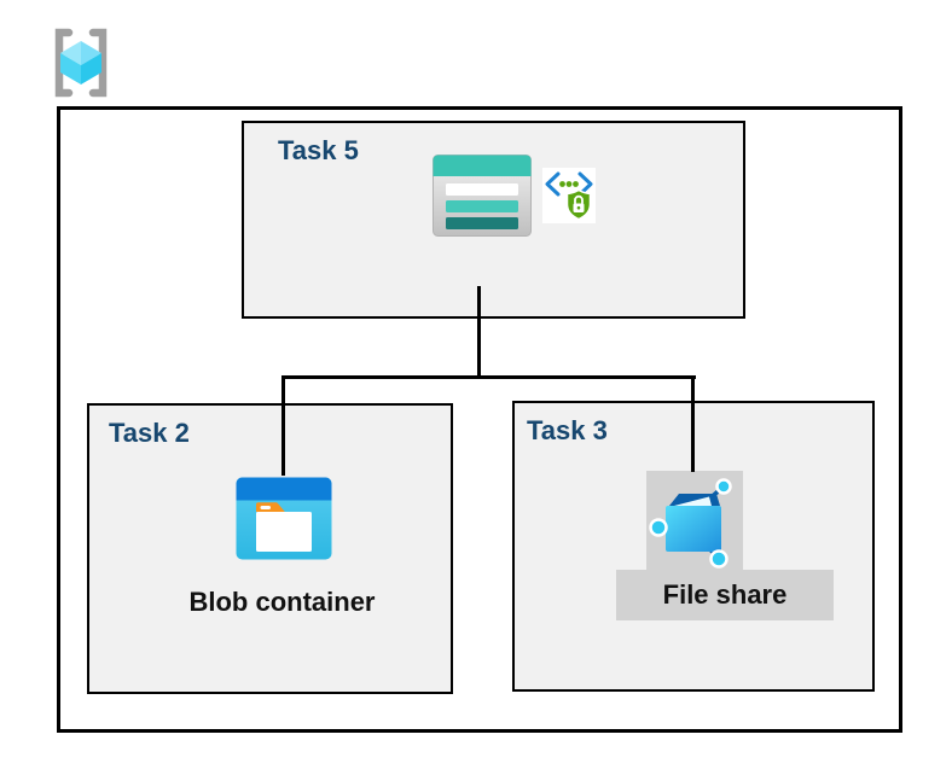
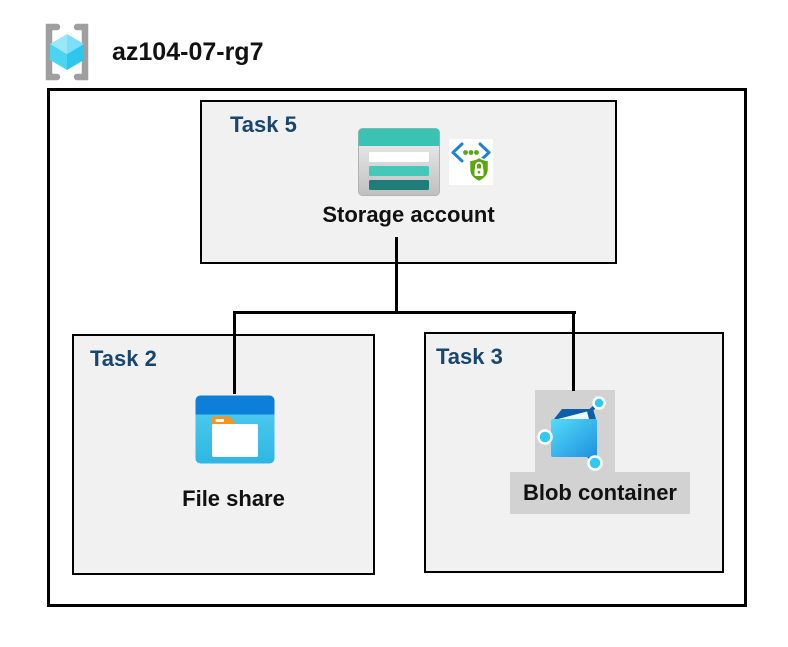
+ az104-07-rg7
  Task 5
+ Storage account
  Task 2
- Blob container
+ File share
  Task 3
- File share
+ Blob container
